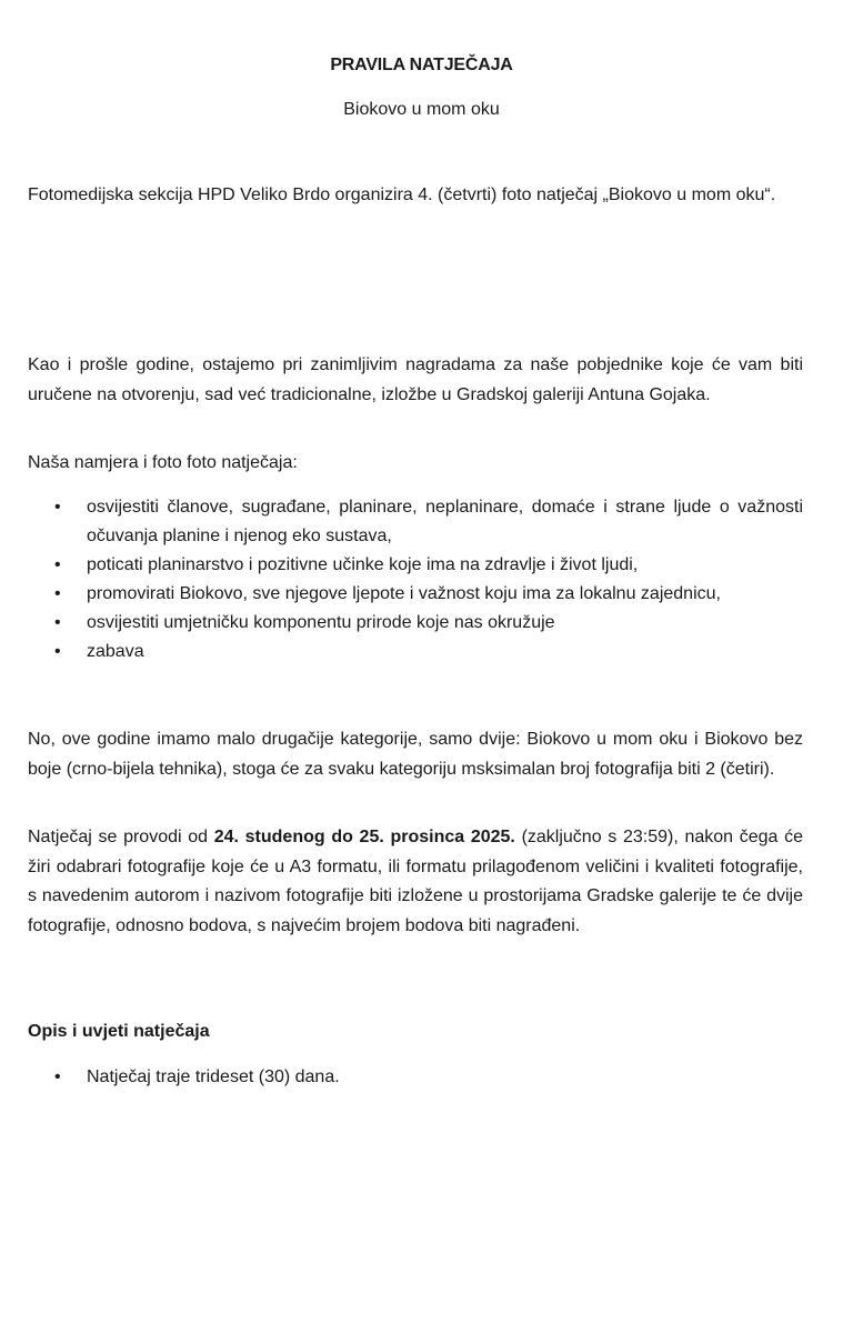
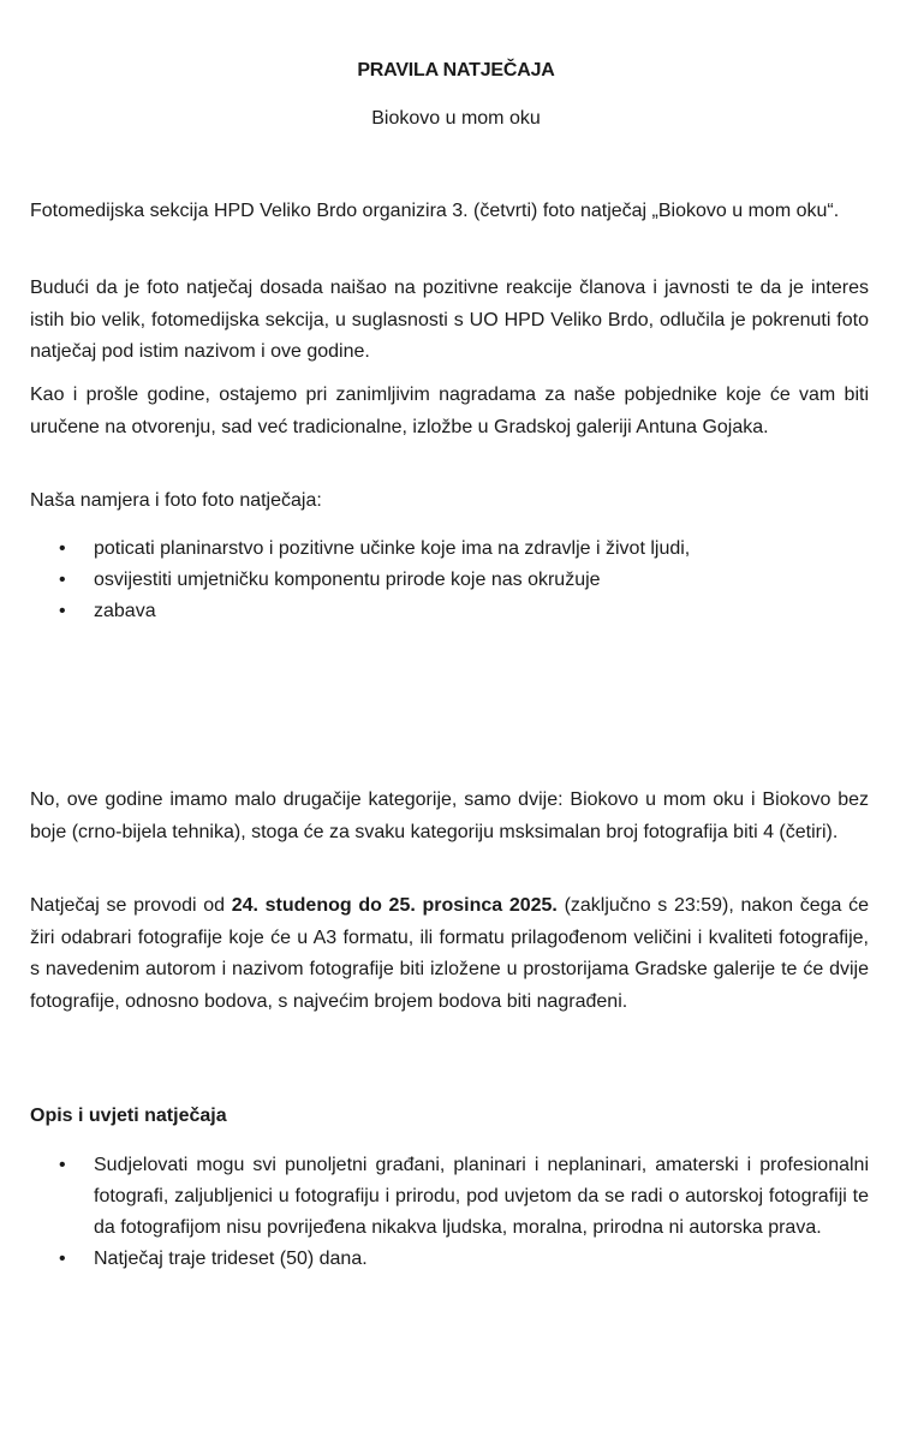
  PRAVILA NATJEČAJA
  Biokovo u mom oku
- Fotomedijska sekcija HPD Veliko Brdo organizira 4. (četvrti) foto natječaj „Biokovo u mom oku“.
+ Fotomedijska sekcija HPD Veliko Brdo organizira 3. (četvrti) foto natječaj „Biokovo u mom oku“.
+ Budući da je foto natječaj dosada naišao na pozitivne reakcije članova i javnosti te da je interes istih bio velik, fotomedijska sekcija, u suglasnosti s UO HPD Veliko Brdo, odlučila je pokrenuti foto natječaj pod istim nazivom i ove godine.
  Kao i prošle godine, ostajemo pri zanimljivim nagradama za naše pobjednike koje će vam biti uručene na otvorenju, sad već tradicionalne, izložbe u Gradskoj galeriji Antuna Gojaka.
  Naša namjera i foto foto natječaja:
- osvijestiti članove, sugrađane, planinare, neplaninare, domaće i strane ljude o važnosti očuvanja planine i njenog eko sustava,
  poticati planinarstvo i pozitivne učinke koje ima na zdravlje i život ljudi,
- promovirati Biokovo, sve njegove ljepote i važnost koju ima za lokalnu zajednicu,
  osvijestiti umjetničku komponentu prirode koje nas okružuje
  zabava
- No, ove godine imamo malo drugačije kategorije, samo dvije: Biokovo u mom oku i Biokovo bez boje (crno-bijela tehnika), stoga će za svaku kategoriju msksimalan broj fotografija biti 2 (četiri).
+ No, ove godine imamo malo drugačije kategorije, samo dvije: Biokovo u mom oku i Biokovo bez boje (crno-bijela tehnika), stoga će za svaku kategoriju msksimalan broj fotografija biti 4 (četiri).
  Natječaj se provodi od 24. studenog do 25. prosinca 2025. (zaključno s 23:59), nakon čega će žiri odabrari fotografije koje će u A3 formatu, ili formatu prilagođenom veličini i kvaliteti fotografije, s navedenim autorom i nazivom fotografije biti izložene u prostorijama Gradske galerije te će dvije fotografije, odnosno bodova, s najvećim brojem bodova biti nagrađeni.
  Opis i uvjeti natječaja
+ Sudjelovati mogu svi punoljetni građani, planinari i neplaninari, amaterski i profesionalni fotografi, zaljubljenici u fotografiju i prirodu, pod uvjetom da se radi o autorskoj fotografiji te da fotografijom nisu povrijeđena nikakva ljudska, moralna, prirodna ni autorska prava.
- Natječaj traje trideset (30) dana.
+ Natječaj traje trideset (50) dana.
